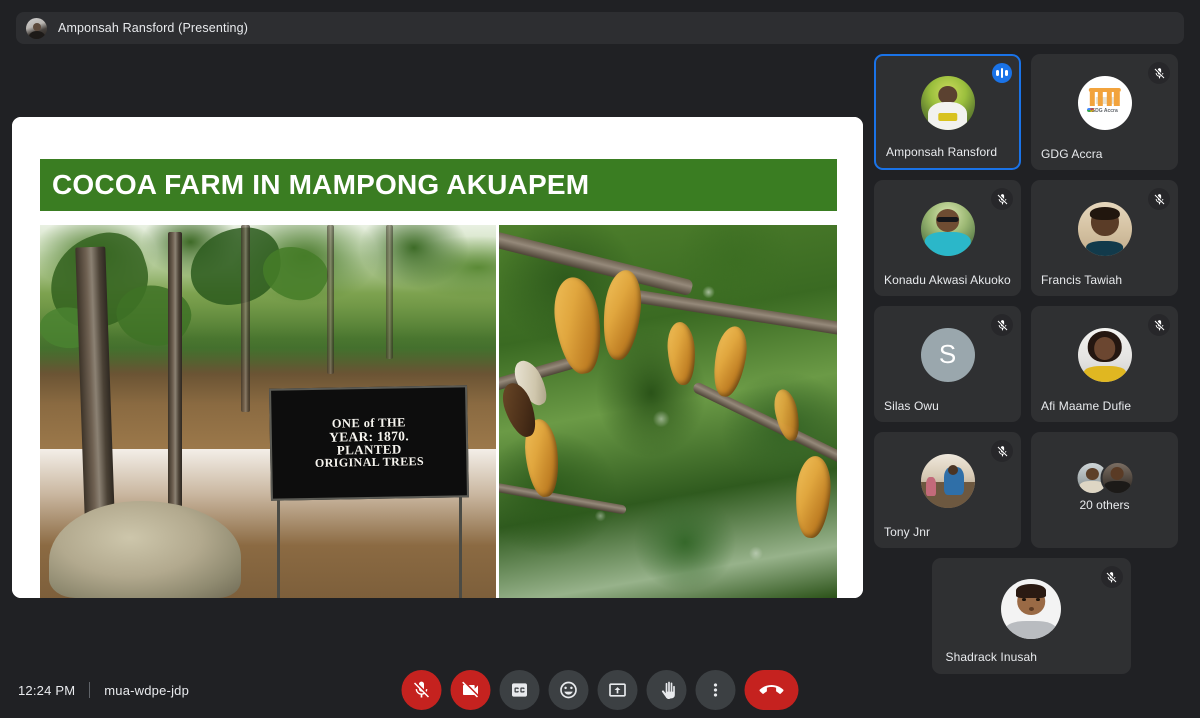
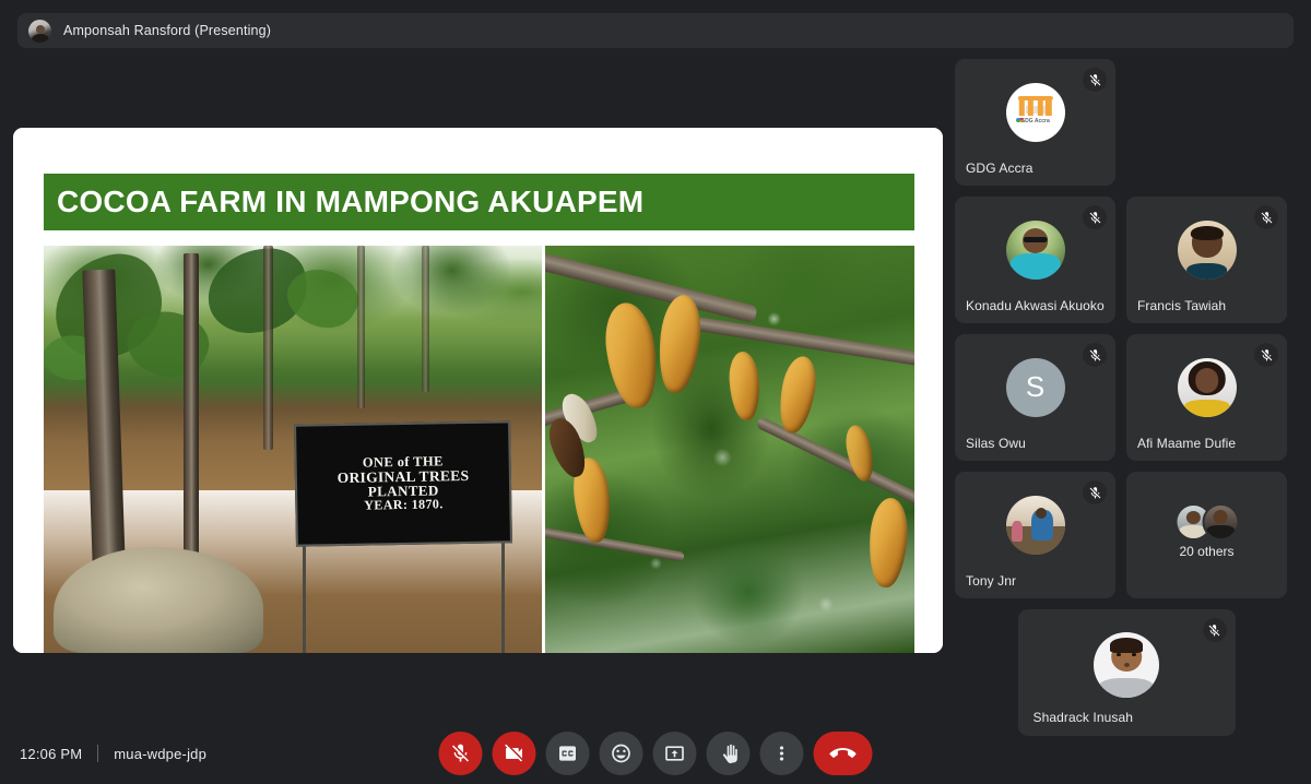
  Amponsah Ransford (Presenting)
  COCOA FARM IN MAMPONG AKUAPEM
  ONE of THE
- YEAR: 1870.
+ ORIGINAL TREES
  PLANTED
- ORIGINAL TREES
+ YEAR: 1870.
- Amponsah Ransford
  GDG Accra
  Konadu Akwasi Akuoko
  Francis Tawiah
  S
  Silas Owu
  Afi Maame Dufie
  Tony Jnr
  20 others
  Shadrack Inusah
- 12:24 PM
+ 12:06 PM
  mua-wdpe-jdp
